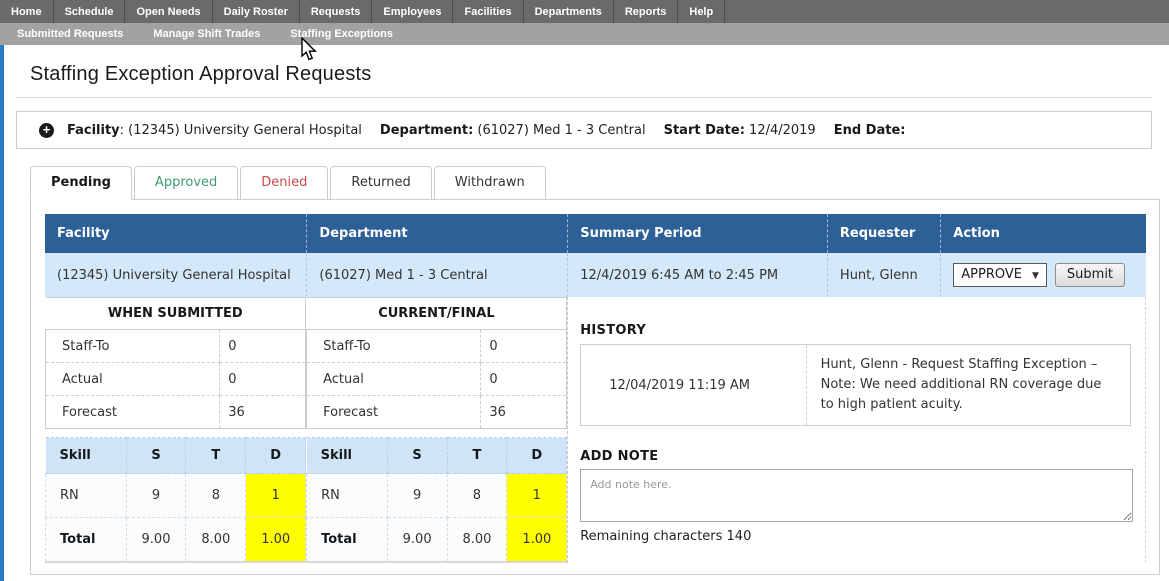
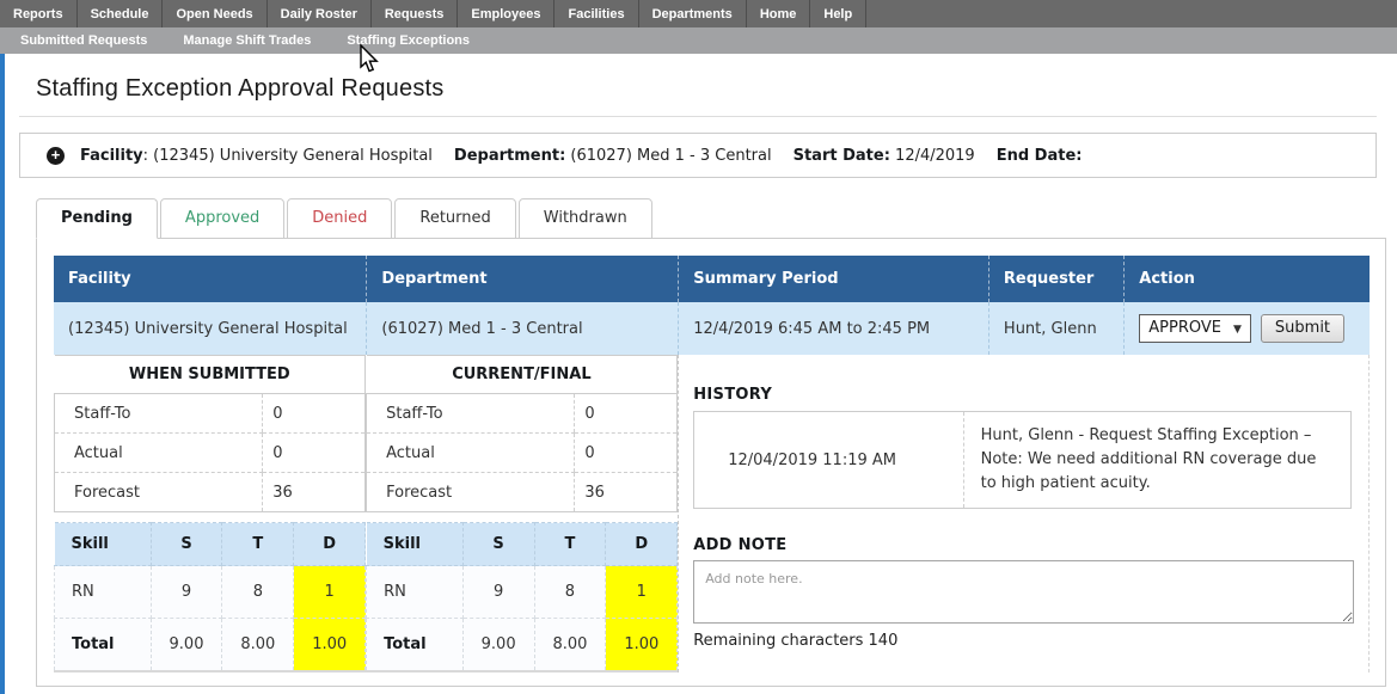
- Home
+ Reports
  Schedule
  Open Needs
  Daily Roster
  Requests
  Employees
  Facilities
  Departments
- Reports
+ Home
  Help
  Submitted Requests
  Manage Shift Trades
  Staffing Exceptions
  Staffing Exception Approval Requests
  +
  Facility: (12345) University General Hospital
  Department: (61027) Med 1 - 3 Central
  Start Date: 12/4/2019
  End Date:
  Pending
  Approved
  Denied
  Returned
  Withdrawn
  Facility	Department	Summary Period	Requester	Action
  (12345) University General Hospital	(61027) Med 1 - 3 Central	12/4/2019 6:45 AM to 2:45 PM	Hunt, Glenn	APPROVE Submit
  WHEN SUBMITTED
  Staff-To	0
  Actual	0
  Forecast	36
  CURRENT/FINAL
  Staff-To	0
  Actual	0
  Forecast	36
  Skill	S	T	D
  RN	9	8	1
  Total	9.00	8.00	1.00
  Skill	S	T	D
  RN	9	8	1
  Total	9.00	8.00	1.00
  	HISTORY
  12/04/2019 11:19 AM	Hunt, Glenn - Request Staffing Exception – Note: We need additional RN coverage due to high patient acuity.
  	ADD NOTE Add note here. Remaining characters 140
